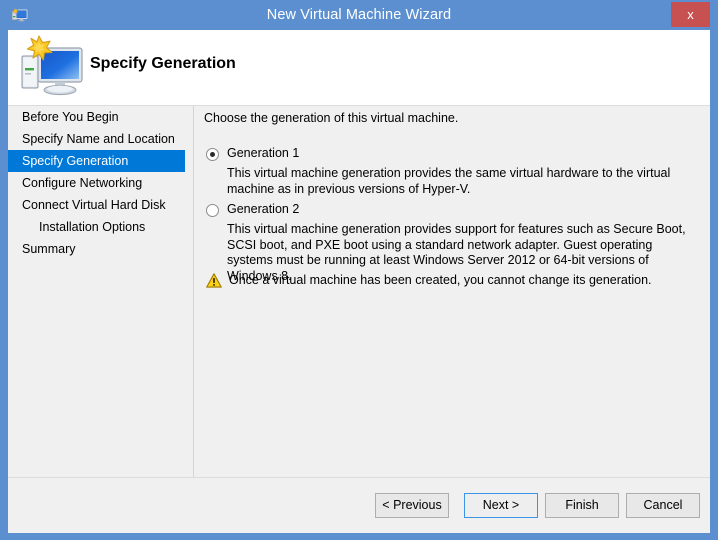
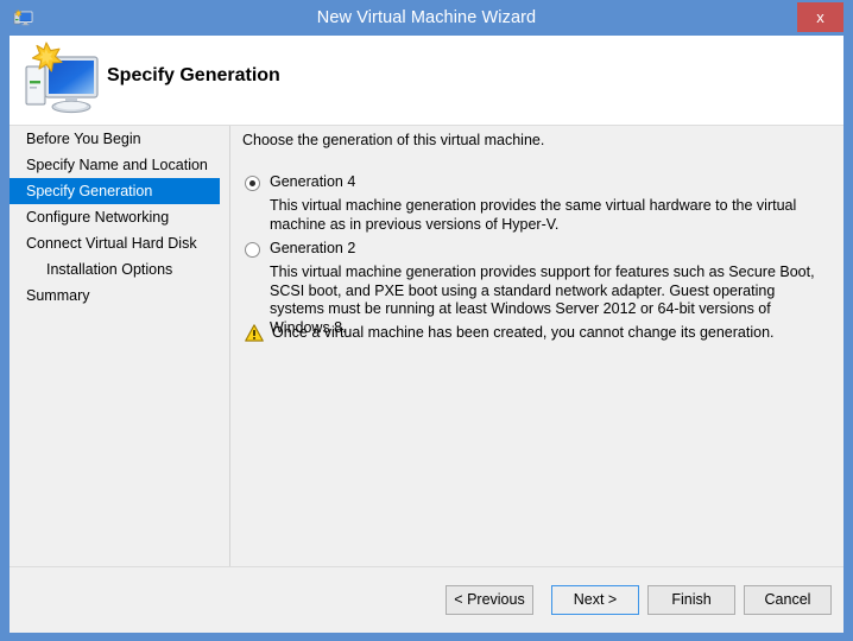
  New Virtual Machine Wizard
  x
  Specify Generation
  Before You Begin
  Specify Name and Location
  Specify Generation
  Configure Networking
  Connect Virtual Hard Disk
  Installation Options
  Summary
  Choose the generation of this virtual machine.
- Generation 1
+ Generation 4
  This virtual machine generation provides the same virtual hardware to the virtual machine as in previous versions of Hyper-V.
  Generation 2
  This virtual machine generation provides support for features such as Secure Boot, SCSI boot, and PXE boot using a standard network adapter. Guest operating systems must be running at least Windows Server 2012 or 64-bit versions of Windows 8.
  Once a virtual machine has been created, you cannot change its generation.
  < Previous
  Next >
  Finish
  Cancel
